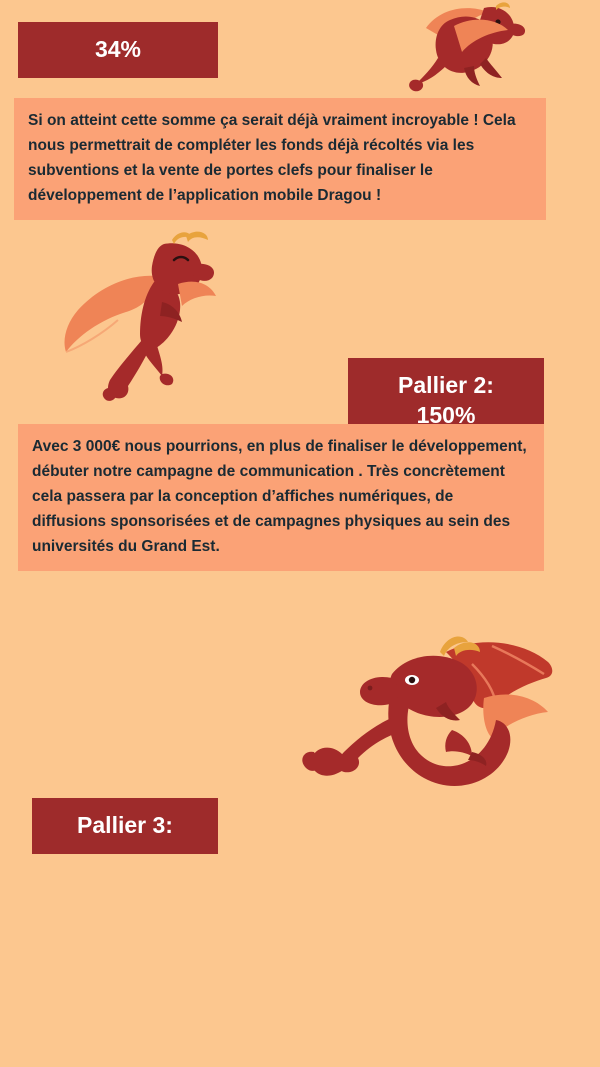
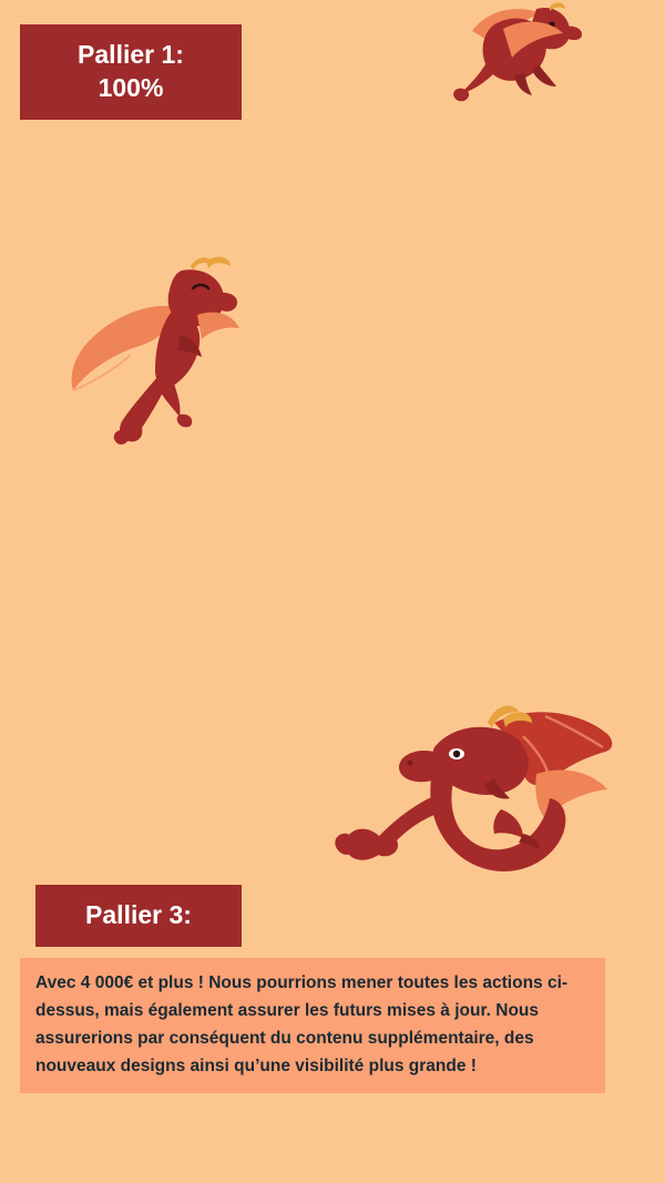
+ Pallier 1:
- 34%
+ 100%
- Si on atteint cette somme ça serait déjà vraiment incroyable ! Cela nous permettrait de compléter les fonds déjà récoltés via les subventions et la vente de portes clefs pour finaliser le développement de l’application mobile Dragou !
- Pallier 2:
- 150%
- Avec 3 000€ nous pourrions, en plus de finaliser le développement, débuter notre campagne de communication . Très concrètement cela passera par la conception d’affiches numériques, de diffusions sponsorisées et de campagnes physiques au sein des universités du Grand Est.
  Pallier 3:
+ Avec 4 000€ et plus ! Nous pourrions mener toutes les actions ci-dessus, mais également assurer les futurs mises à jour. Nous assurerions par conséquent du contenu supplémentaire, des nouveaux designs ainsi qu’une visibilité plus grande !
